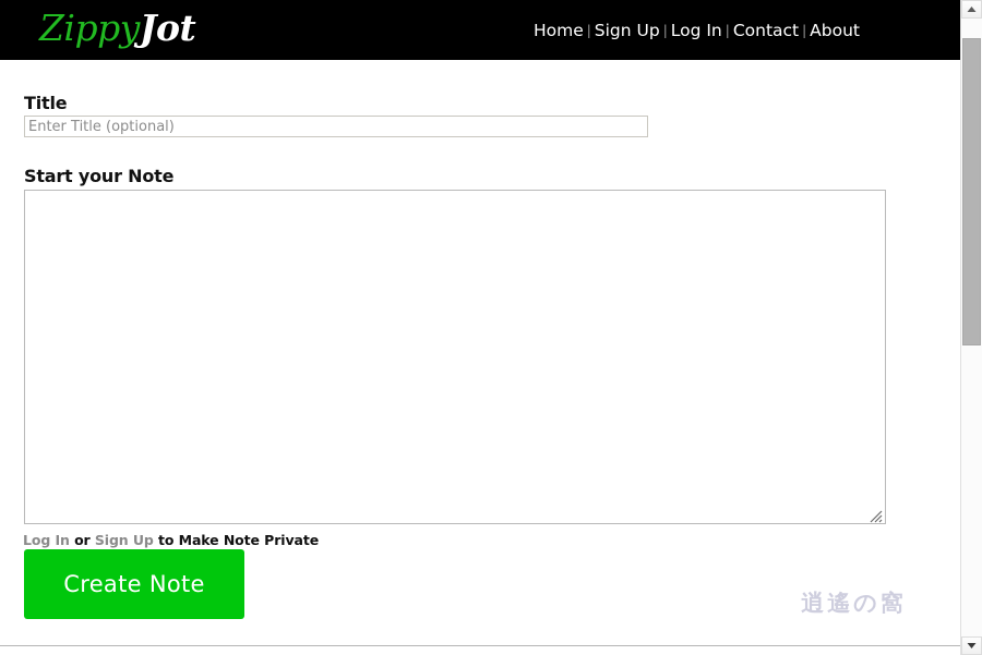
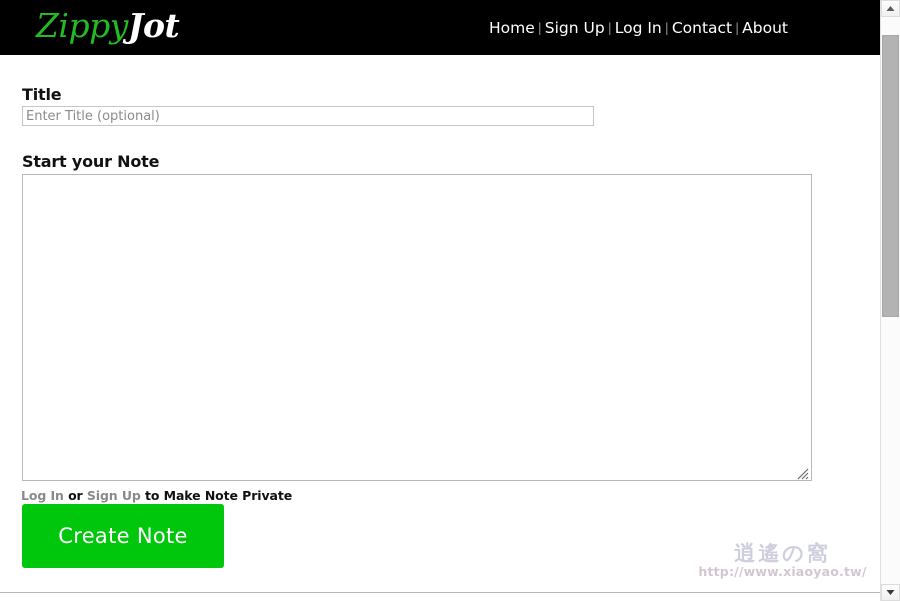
  ZippyJot
  Home | Sign Up | Log In | Contact | About
  Title
  Enter Title (optional)
  Start your Note
  Log In or Sign Up to Make Note Private
  Create Note
  逍遙の窩
+ http://www.xiaoyao.tw/
